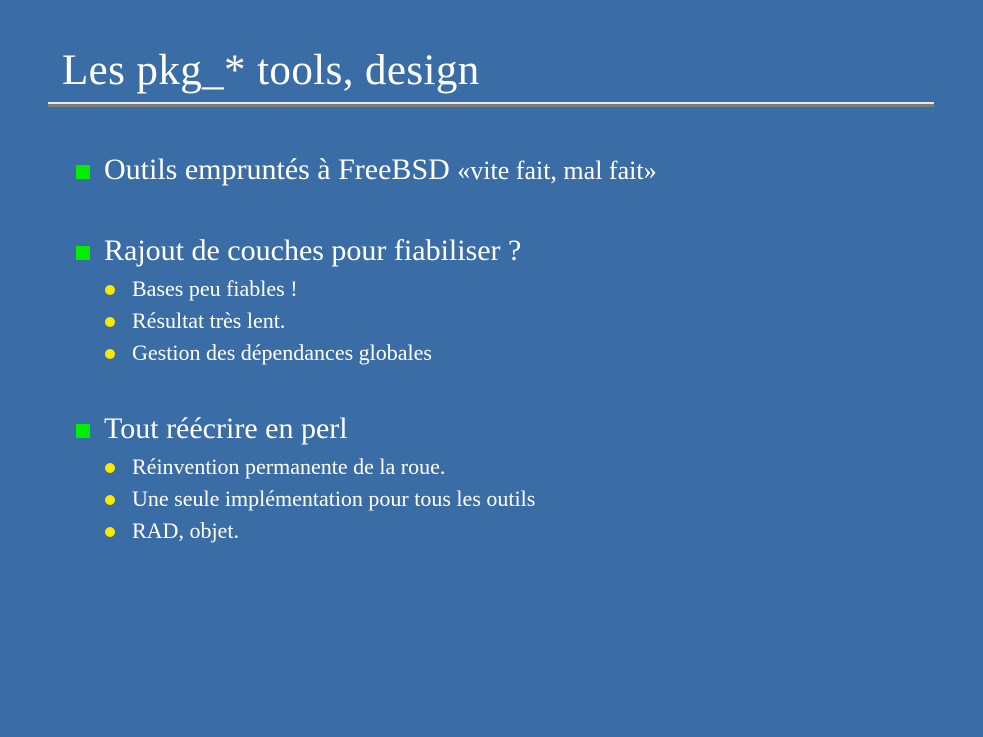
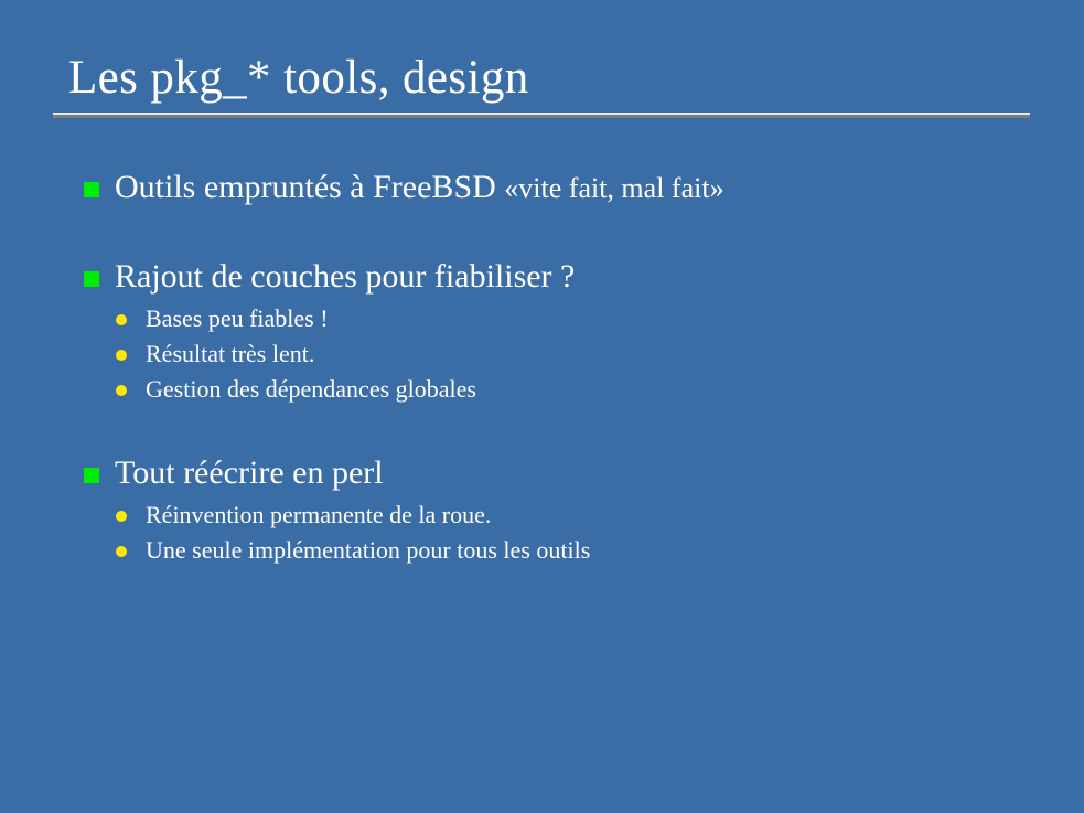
  Les pkg_* tools, design
  Outils empruntés à FreeBSD «vite fait, mal fait»
  Rajout de couches pour fiabiliser ?
  Bases peu fiables !
  Résultat très lent.
  Gestion des dépendances globales
  Tout réécrire en perl
  Réinvention permanente de la roue.
  Une seule implémentation pour tous les outils
- RAD, objet.
